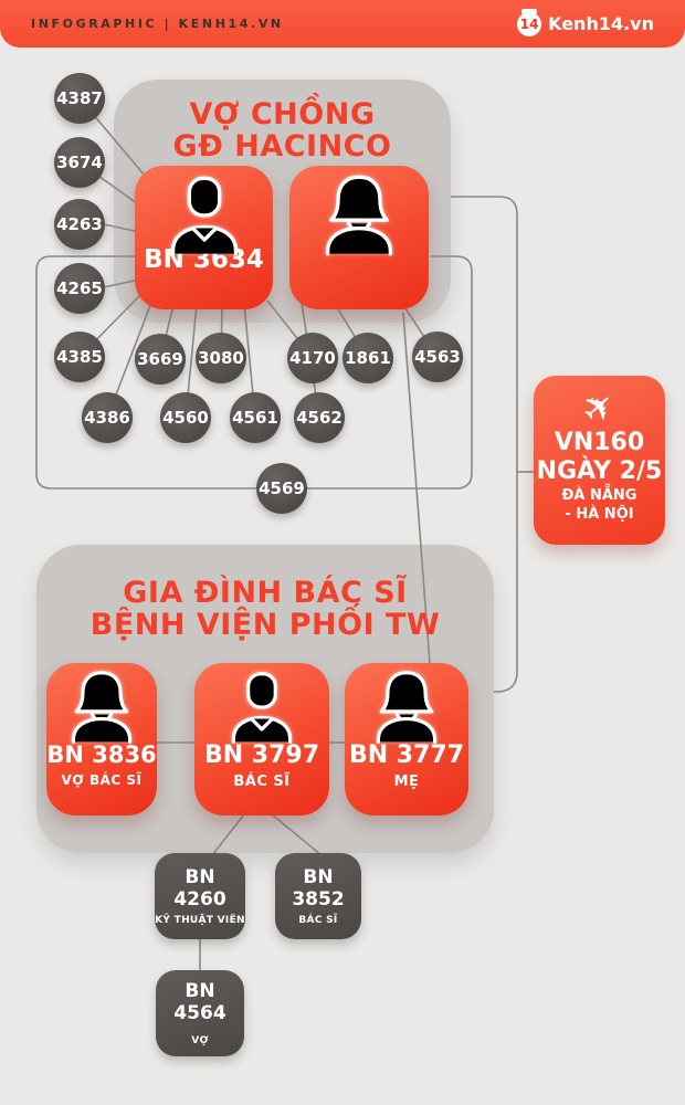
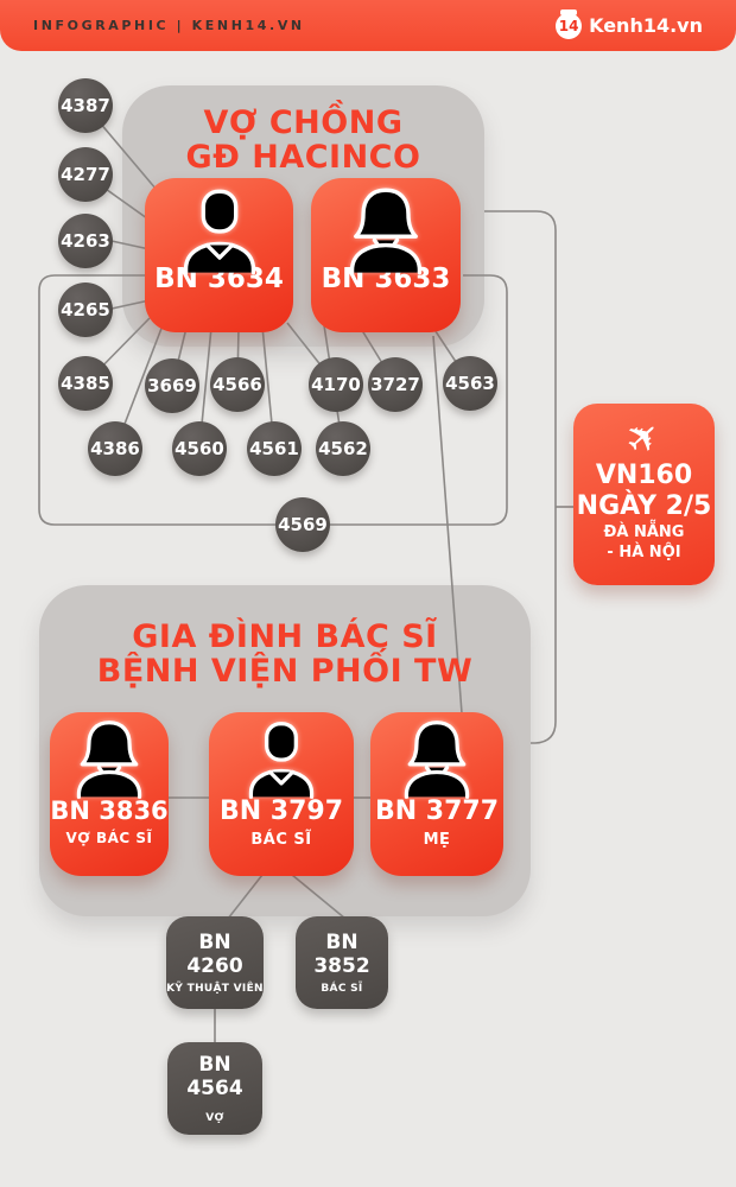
  INFOGRAPHIC | KENH14.VN
  14
  Kenh14.vn
  VỢ CHỒNG
  GĐ HACINCO
  BN 3634
+ BN 3633
  4387
- 3674
+ 4277
  4263
  4265
  4385
  3669
- 3080
+ 4566
  4170
- 1861
+ 3727
  4563
  4386
  4560
  4561
  4562
  4569
  VN160
  NGÀY 2/5
  ĐÀ NẴNG
  - HÀ NỘI
  GIA ĐÌNH BÁC SĨ
  BỆNH VIỆN PHỐI TW
  BN 3836
  VỢ BÁC SĨ
  BN 3797
  BÁC SĨ
  BN 3777
  MẸ
  BN
  4260
  KỸ THUẬT VIÊN
  BN
  3852
  BÁC SĨ
  BN
  4564
  VỢ
